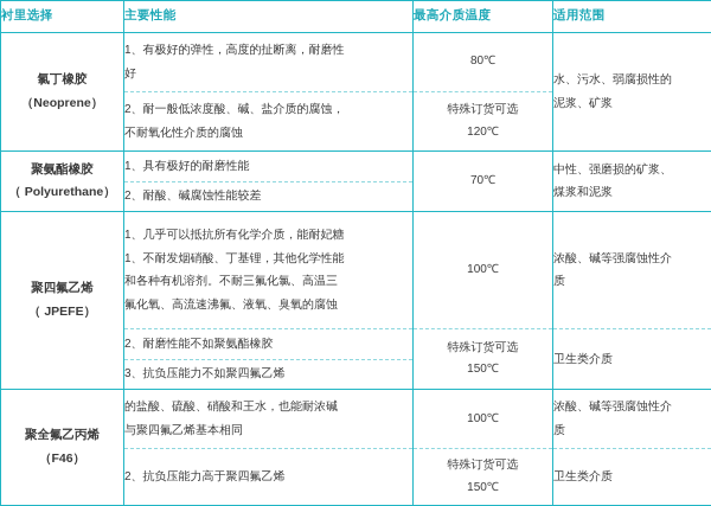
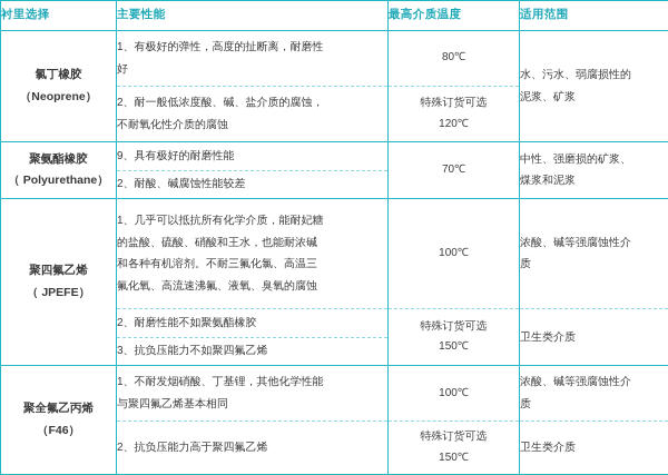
  衬里选择	主要性能	最高介质温度	适用范围
  氯丁橡胶 （Neoprene）	1、有极好的弹性，高度的扯断离，耐磨性 好	80℃	水、污水、弱腐损性的 泥浆、矿浆
  2、耐一般低浓度酸、碱、盐介质的腐蚀， 不耐氧化性介质的腐蚀	特殊订货可选 120℃
- 聚氨酯橡胶 （ Polyurethane）	1、具有极好的耐磨性能	70℃	中性、强磨损的矿浆、 煤浆和泥浆
+ 聚氨酯橡胶 （ Polyurethane）	9、具有极好的耐磨性能	70℃	中性、强磨损的矿浆、 煤浆和泥浆
  2、耐酸、碱腐蚀性能较差
- 聚四氟乙烯 （ JPEFE）	1、几乎可以抵抗所有化学介质，能耐妃糖 1、不耐发烟硝酸、丁基锂，其他化学性能 和各种有机溶剂。不耐三氟化氯、高温三 氟化氧、高流速沸氟、液氧、臭氧的腐蚀	100℃	浓酸、碱等强腐蚀性介 质
+ 聚四氟乙烯 （ JPEFE）	1、几乎可以抵抗所有化学介质，能耐妃糖 的盐酸、硫酸、硝酸和王水，也能耐浓碱 和各种有机溶剂。不耐三氟化氯、高温三 氟化氧、高流速沸氟、液氧、臭氧的腐蚀	100℃	浓酸、碱等强腐蚀性介 质
  2、耐磨性能不如聚氨酯橡胶	特殊订货可选 150℃	卫生类介质
  3、抗负压能力不如聚四氟乙烯
- 聚全氟乙丙烯 （F46）	的盐酸、硫酸、硝酸和王水，也能耐浓碱 与聚四氟乙烯基本相同	100℃	浓酸、碱等强腐蚀性介 质
+ 聚全氟乙丙烯 （F46）	1、不耐发烟硝酸、丁基锂，其他化学性能 与聚四氟乙烯基本相同	100℃	浓酸、碱等强腐蚀性介 质
  2、抗负压能力高于聚四氟乙烯	特殊订货可选 150℃	卫生类介质
